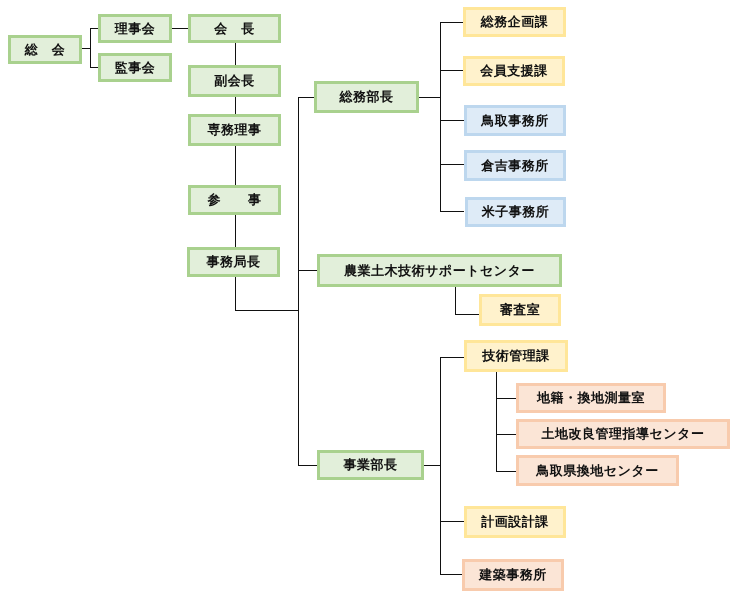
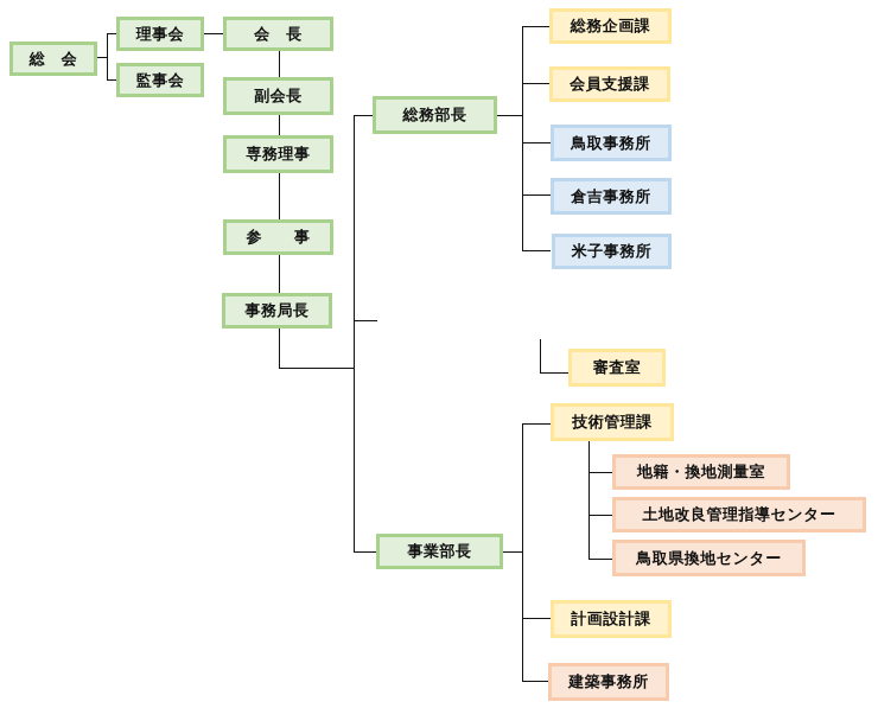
  総 会
  理事会
  監事会
  会 長
  副会長
  専務理事
  参 事
  事務局長
  総務部長
  総務企画課
  会員支援課
  鳥取事務所
  倉吉事務所
  米子事務所
- 農業土木技術サポートセンター
  審査室
  事業部長
  技術管理課
  地籍・換地測量室
  土地改良管理指導センター
  鳥取県換地センター
  計画設計課
  建築事務所
